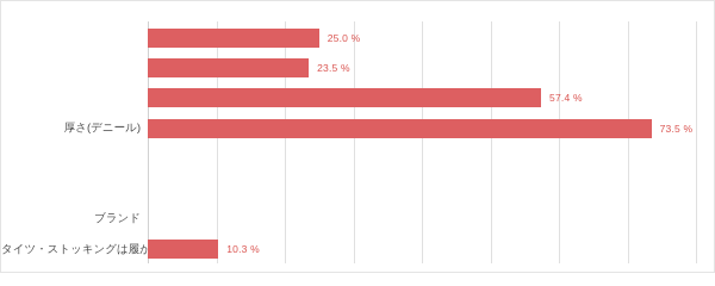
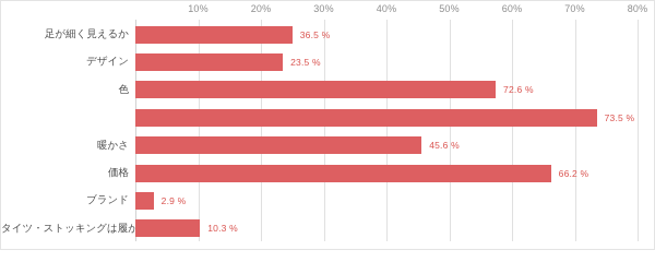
+ 10%
+ 20%
+ 30%
+ 40%
+ 50%
+ 60%
+ 70%
+ 80%
+ 足が細く見えるか
- 25.0 %
+ 36.5 %
+ デザイン
  23.5 %
+ 色
- 57.4 %
+ 72.6 %
- 厚さ(デニール)
  73.5 %
+ 暖かさ
+ 45.6 %
+ 価格
+ 66.2 %
  ブランド
+ 2.9 %
  タイツ・ストッキングは履か
  10.3 %
